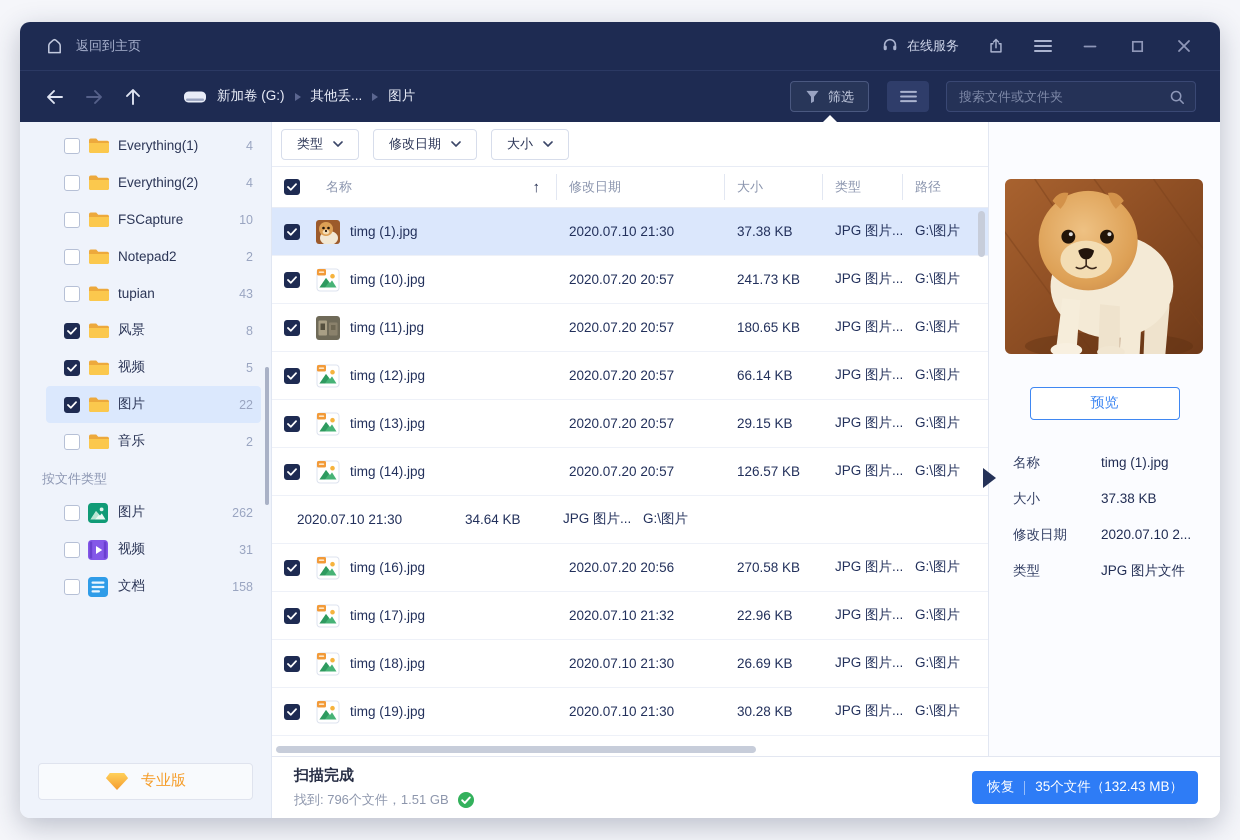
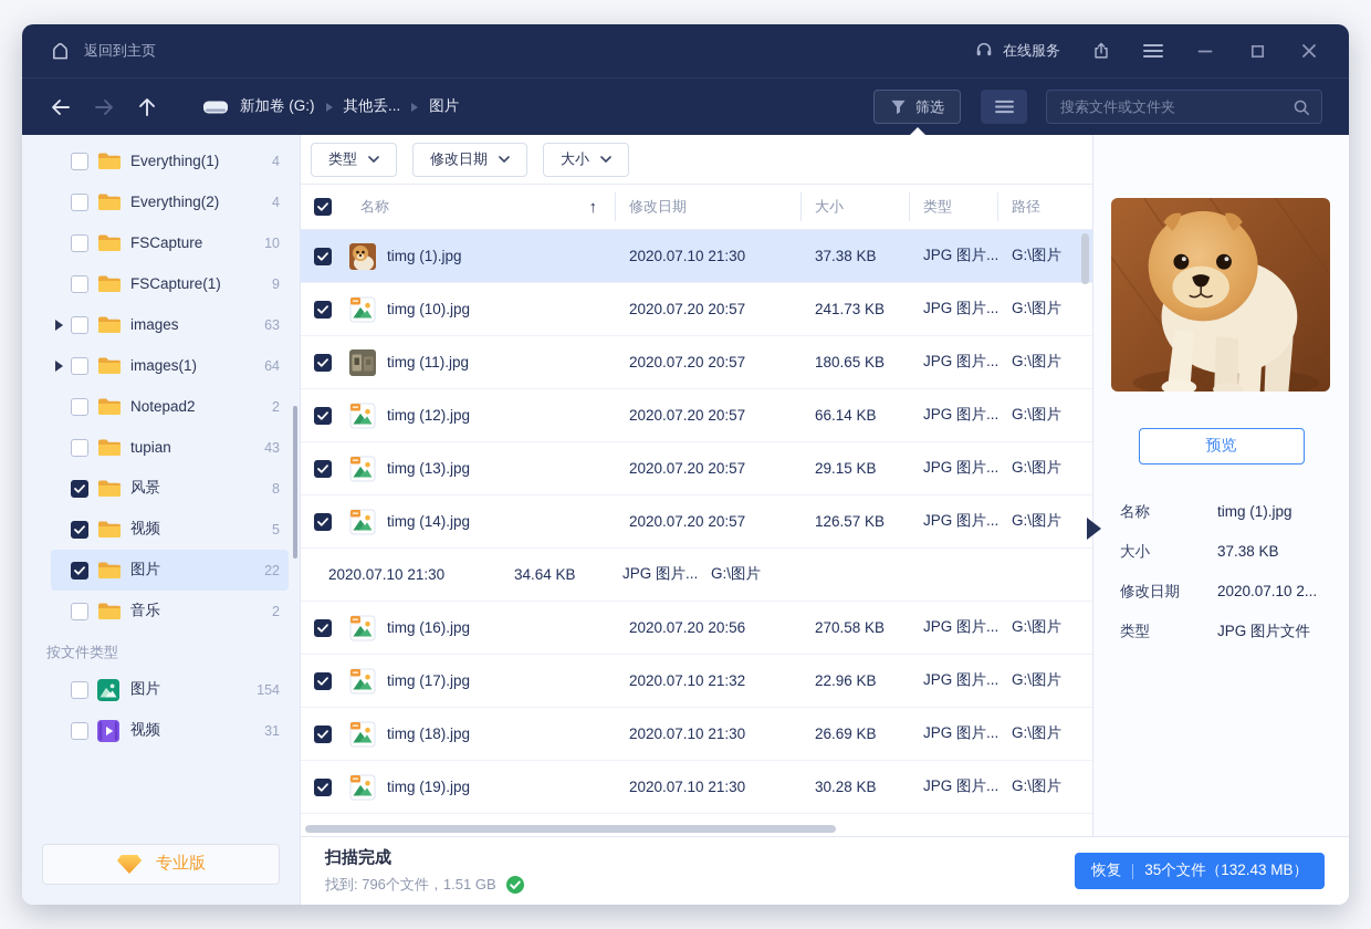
  返回到主页
  在线服务
  新加卷 (G:)
  其他丢...
  图片
  筛选
  搜索文件或文件夹
  Everything(1)
  4
  Everything(2)
  4
  FSCapture
  10
+ FSCapture(1)
+ 9
+ images
+ 63
+ images(1)
+ 64
  Notepad2
  2
  tupian
  43
  风景
  8
  视频
  5
  图片
  22
  音乐
  2
  按文件类型
  图片
- 262
+ 154
  视频
  31
- 文档
- 158
  专业版
  类型
  修改日期
  大小
  名称
  ↑
  修改日期
  大小
  类型
  路径
  timg (1).jpg
  2020.07.10 21:30
  37.38 KB
  JPG 图片...
  G:\图片
  timg (10).jpg
  2020.07.20 20:57
  241.73 KB
  JPG 图片...
  G:\图片
  timg (11).jpg
  2020.07.20 20:57
  180.65 KB
  JPG 图片...
  G:\图片
  timg (12).jpg
  2020.07.20 20:57
  66.14 KB
  JPG 图片...
  G:\图片
  timg (13).jpg
  2020.07.20 20:57
  29.15 KB
  JPG 图片...
  G:\图片
  timg (14).jpg
  2020.07.20 20:57
  126.57 KB
  JPG 图片...
  G:\图片
  2020.07.10 21:30
  34.64 KB
  JPG 图片...
  G:\图片
  timg (16).jpg
  2020.07.20 20:56
  270.58 KB
  JPG 图片...
  G:\图片
  timg (17).jpg
  2020.07.10 21:32
  22.96 KB
  JPG 图片...
  G:\图片
  timg (18).jpg
  2020.07.10 21:30
  26.69 KB
  JPG 图片...
  G:\图片
  timg (19).jpg
  2020.07.10 21:30
  30.28 KB
  JPG 图片...
  G:\图片
  预览
  名称
  timg (1).jpg
  大小
  37.38 KB
  修改日期
  2020.07.10 2...
  类型
  JPG 图片文件
  扫描完成
  找到: 796个文件，1.51 GB
  恢复
  35个文件（132.43 MB）
